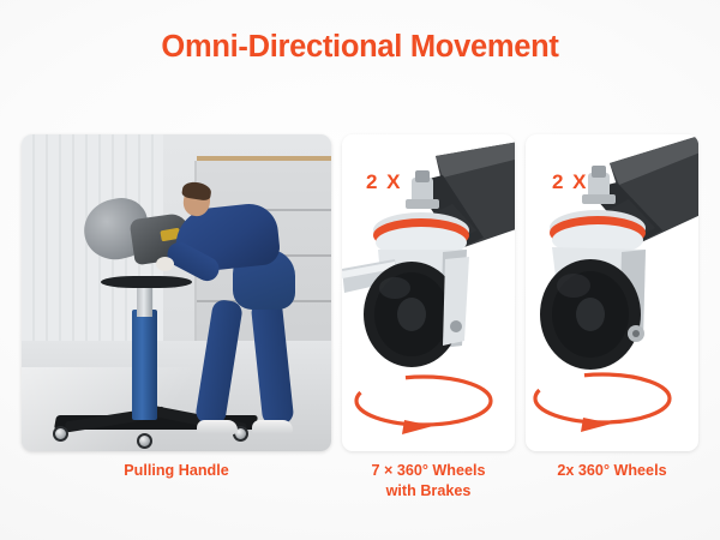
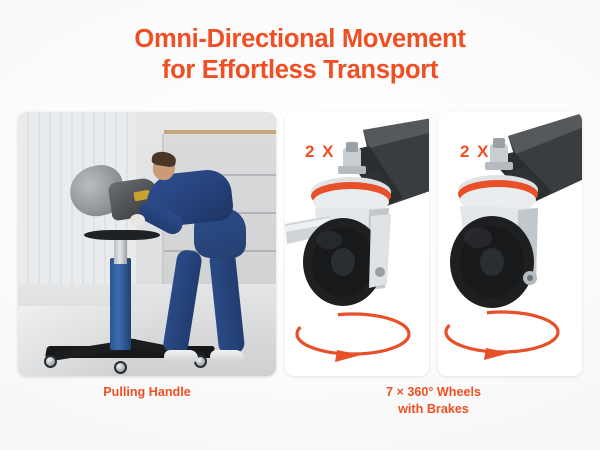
  Omni-Directional Movement
+ for Effortless Transport
  2 X
  2 X
  Pulling Handle
  7 × 360° Wheels
  with Brakes
- 2x 360° Wheels
